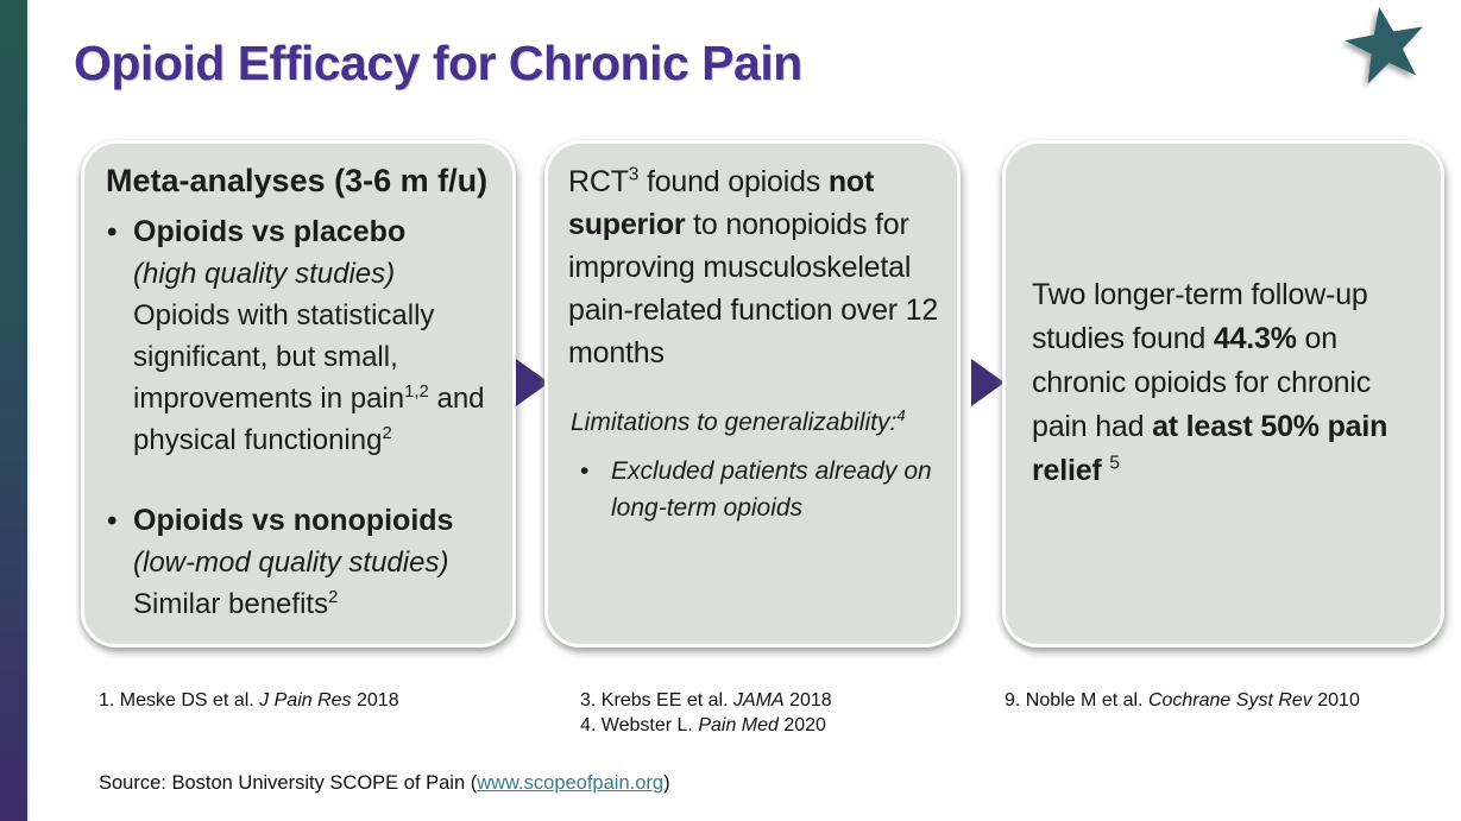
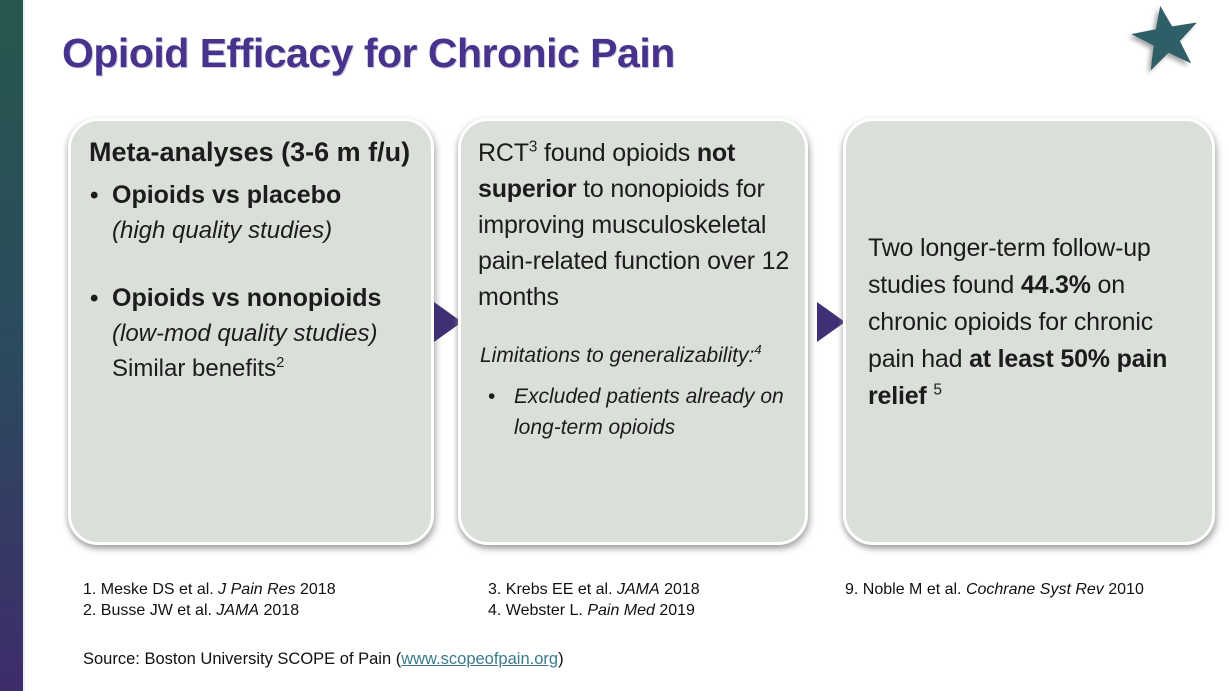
  Opioid Efficacy for Chronic Pain
  Meta-analyses (3-6 m f/u)
  Opioids vs placebo
  (high quality studies)
- Opioids with statistically significant, but small, improvements in pain1,2 and physical functioning2
  Opioids vs nonopioids
  (low-mod quality studies)
  Similar benefits2
  RCT3 found opioids not superior to nonopioids for improving musculoskeletal pain-related function over 12 months
  Limitations to generalizability:4
  Excluded patients already on long-term opioids
  Two longer-term follow-up studies found 44.3% on chronic opioids for chronic pain had at least 50% pain relief 5
  1. Meske DS et al. J Pain Res 2018
+ 2. Busse JW et al. JAMA 2018
  3. Krebs EE et al. JAMA 2018
- 4. Webster L. Pain Med 2020
+ 4. Webster L. Pain Med 2019
  9. Noble M et al. Cochrane Syst Rev 2010
  Source: Boston University SCOPE of Pain (www.scopeofpain.org)
